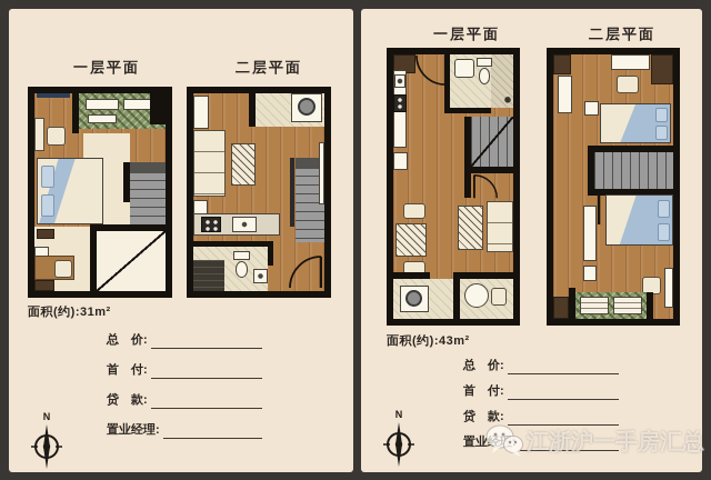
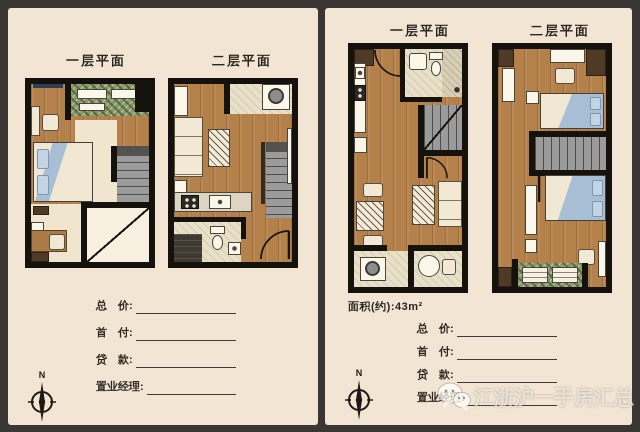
  一层平面
  二层平面
- 面积(约):31m²
  总 价:
  首 付:
  贷 款:
  置业经理:
  N
  一层平面
  二层平面
  面积(约):43m²
  总 价:
  首 付:
  贷 款:
  置业经理
  N
  江浙沪一手房汇总
